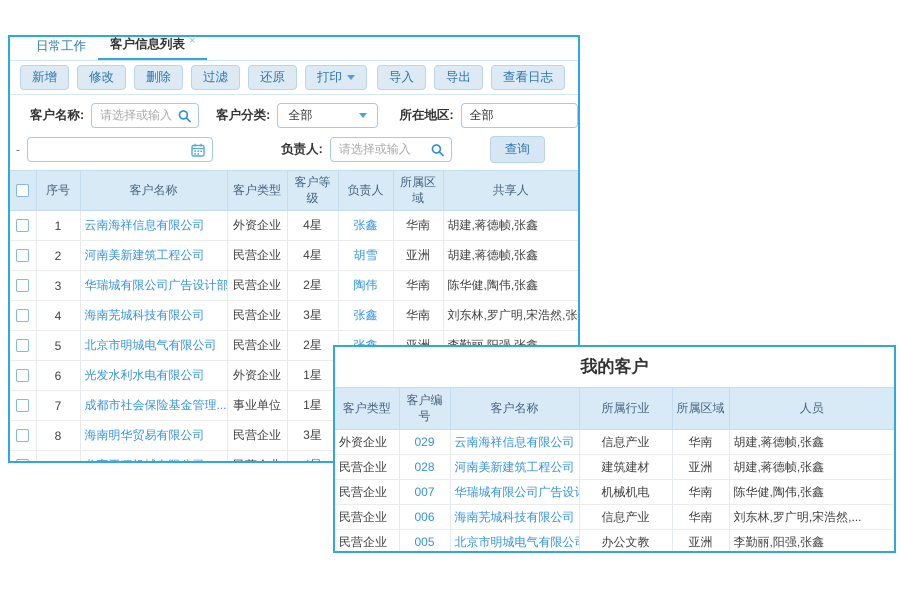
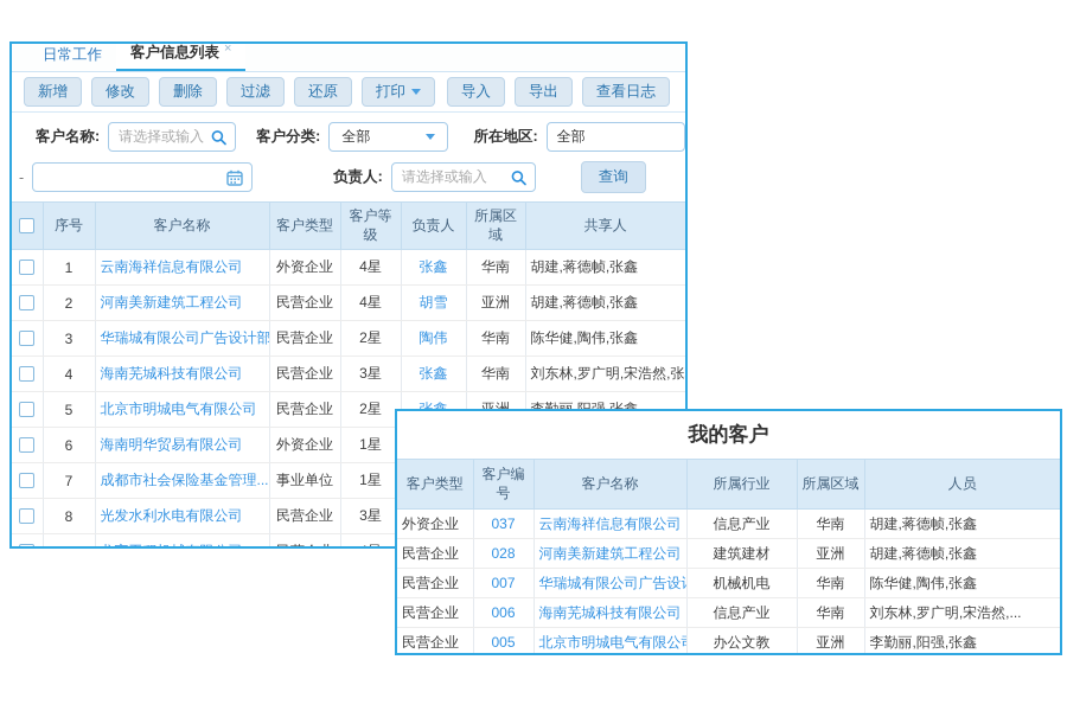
  日常工作
  客户信息列表 ×
  新增
  修改
  删除
  过滤
  还原
  打印
  导入
  导出
  查看日志
  客户名称:
  请选择或输入
  客户分类:
  全部
  所在地区:
  全部
  -
  负责人:
  请选择或输入
  查询
  	序号	客户名称	客户类型	客户等级	负责人	所属区域	共享人
  	1	云南海祥信息有限公司	外资企业	4星	张鑫	华南	胡建,蒋德帧,张鑫
  	2	河南美新建筑工程公司	民营企业	4星	胡雪	亚洲	胡建,蒋德帧,张鑫
  	3	华瑞城有限公司广告设计部	民营企业	2星	陶伟	华南	陈华健,陶伟,张鑫
  	4	海南芜城科技有限公司	民营企业	3星	张鑫	华南	刘东林,罗广明,宋浩然,张
- 	6	光发水利水电有限公司	外资企业	1星
+ 	6	海南明华贸易有限公司	外资企业	1星
  	7	成都市社会保险基金管理...	事业单位	1星
- 	8	海南明华贸易有限公司	民营企业	3星
+ 	8	光发水利水电有限公司	民营企业	3星
  我的客户
  客户类型	客户编号	客户名称	所属行业	所属区域	人员
- 外资企业	029	云南海祥信息有限公司	信息产业	华南	胡建,蒋德帧,张鑫
+ 外资企业	037	云南海祥信息有限公司	信息产业	华南	胡建,蒋德帧,张鑫
  民营企业	028	河南美新建筑工程公司	建筑建材	亚洲	胡建,蒋德帧,张鑫
  民营企业	007	华瑞城有限公司广告设	机械机电	华南	陈华健,陶伟,张鑫
  民营企业	006	海南芜城科技有限公司	信息产业	华南	刘东林,罗广明,宋浩然,...
  民营企业	005	北京市明城电气有限公	办公文教	亚洲	李勤丽,阳强,张鑫
